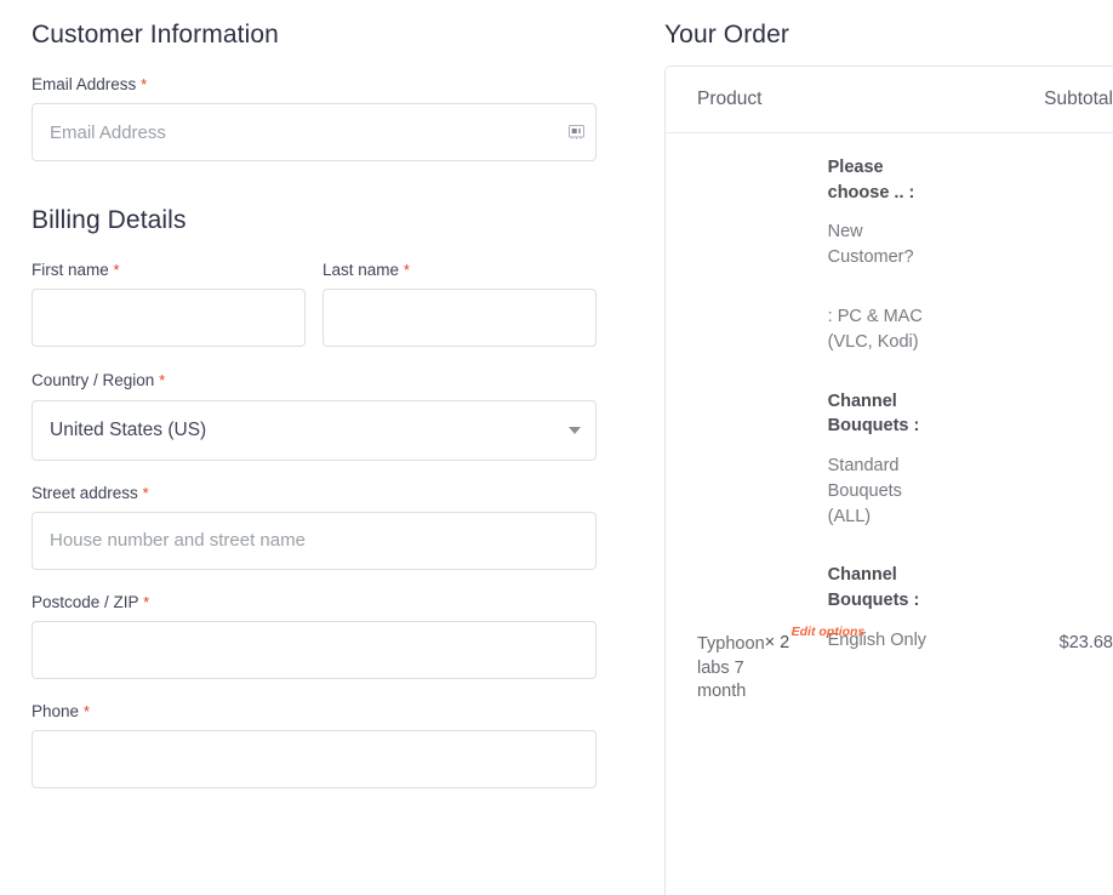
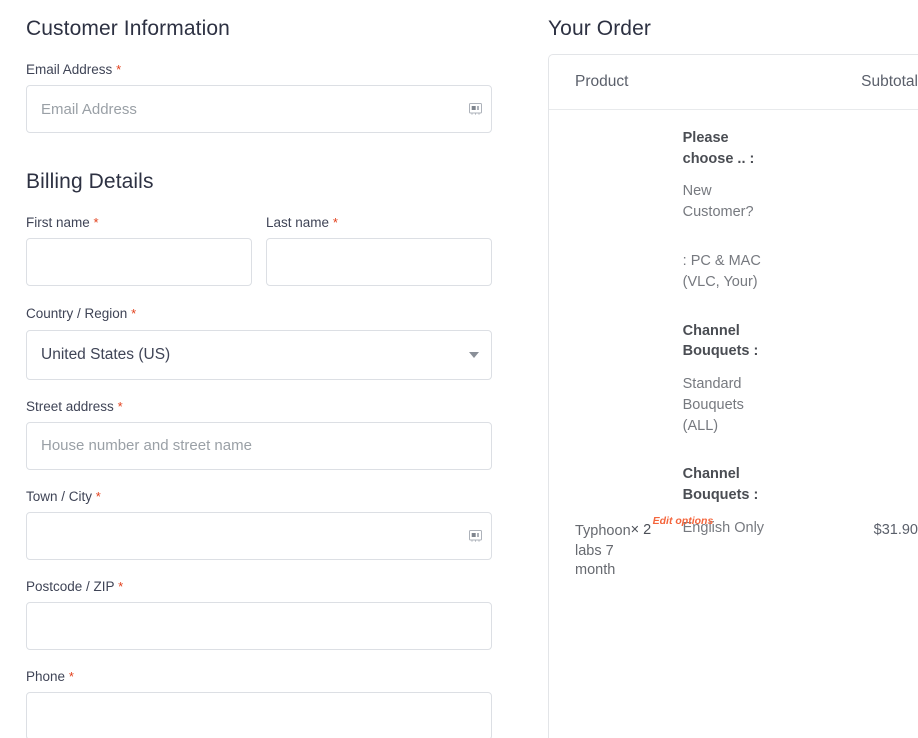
  Customer Information
  Email Address *
  Email Address
  Billing Details
  First name *
  Last name *
  Country / Region *
  United States (US)
  Street address *
  House number and street name
+ Town / City *
  Postcode / ZIP *
  Phone *
  Your Order
  Product
  Subtotal
  Typhoon labs 7 month
  × 2
  Edit options
  Please choose .. :
  New Customer?
- : PC & MAC (VLC, Kodi)
+ : PC & MAC (VLC, Your)
  Channel Bouquets :
  Standard Bouquets (ALL)
  Channel Bouquets :
  English Only
- $23.68
+ $31.90
